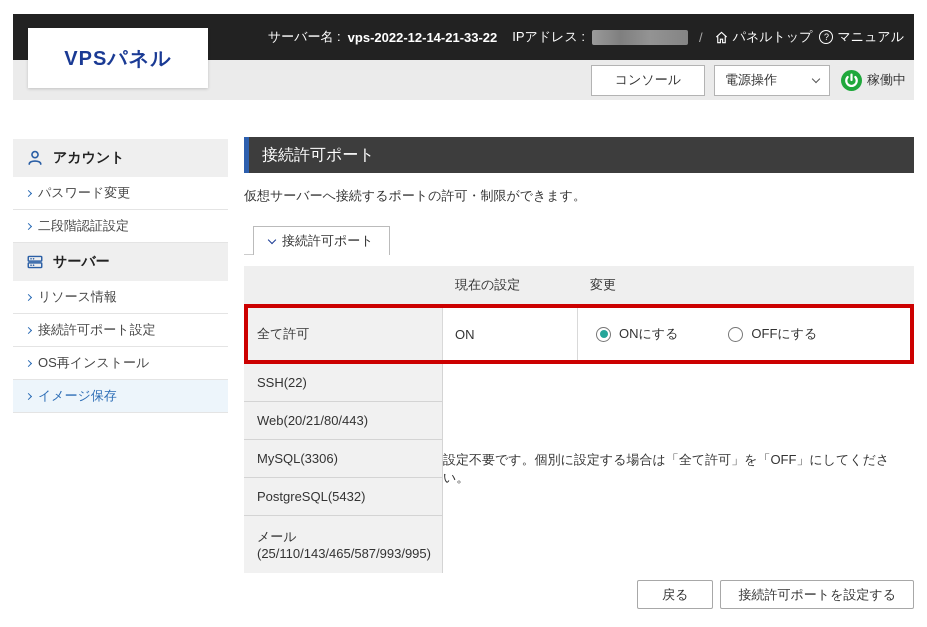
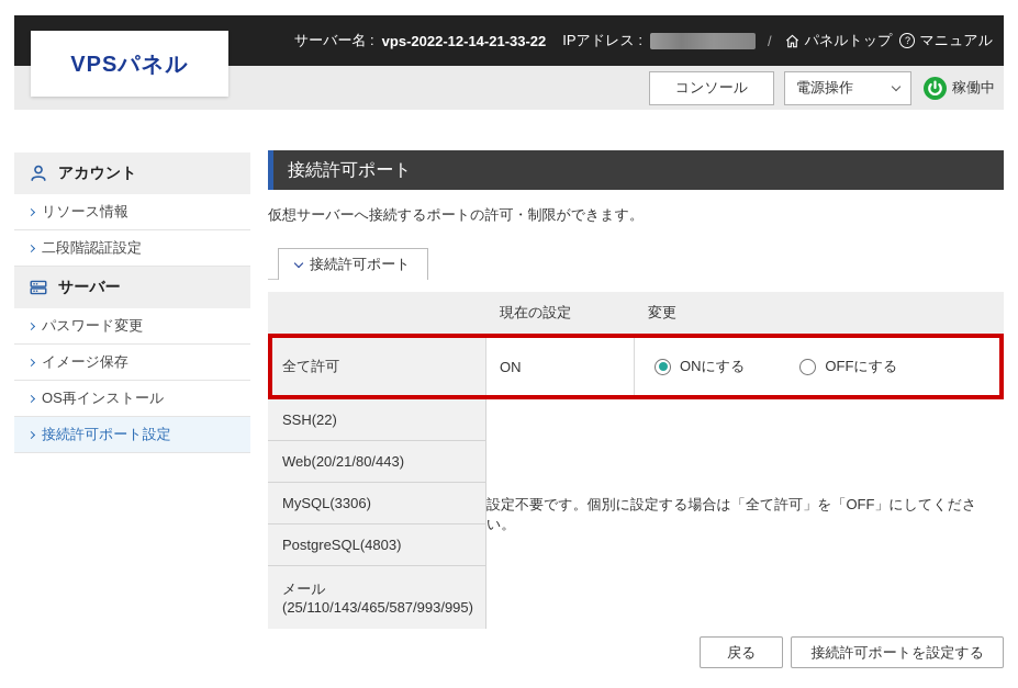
  サーバー名 :
  vps-2022-12-14-21-33-22
  IPアドレス :
  /
  パネルトップ
  ?
  マニュアル
  VPSパネル
  コンソール
  電源操作
  稼働中
  アカウント
- パスワード変更
+ リソース情報
  二段階認証設定
  サーバー
- リソース情報
+ パスワード変更
- 接続許可ポート設定
+ イメージ保存
  OS再インストール
- イメージ保存
+ 接続許可ポート設定
  接続許可ポート
  仮想サーバーへ接続するポートの許可・制限ができます。
  接続許可ポート
  現在の設定
  変更
  全て許可
  ON
  ONにする
  OFFにする
  SSH(22)
  Web(20/21/80/443)
  MySQL(3306)
- PostgreSQL(5432)
+ PostgreSQL(4803)
  メール
  (25/110/143/465/587/993/995)
  設定不要です。個別に設定する場合は「全て許可」を「OFF」にしてください。
  戻る
  接続許可ポートを設定する
